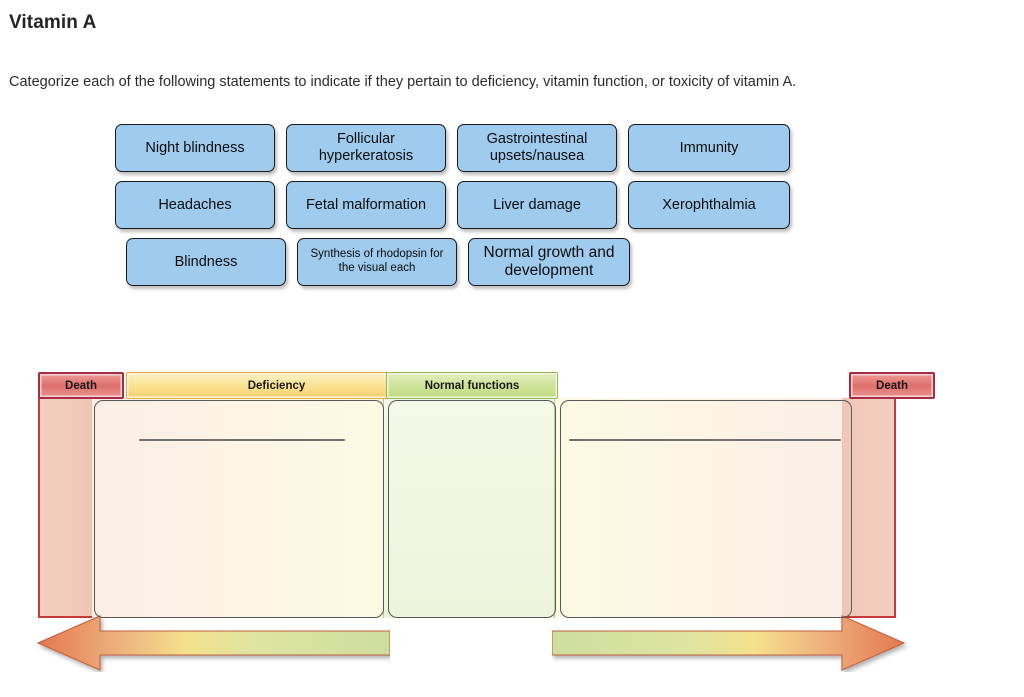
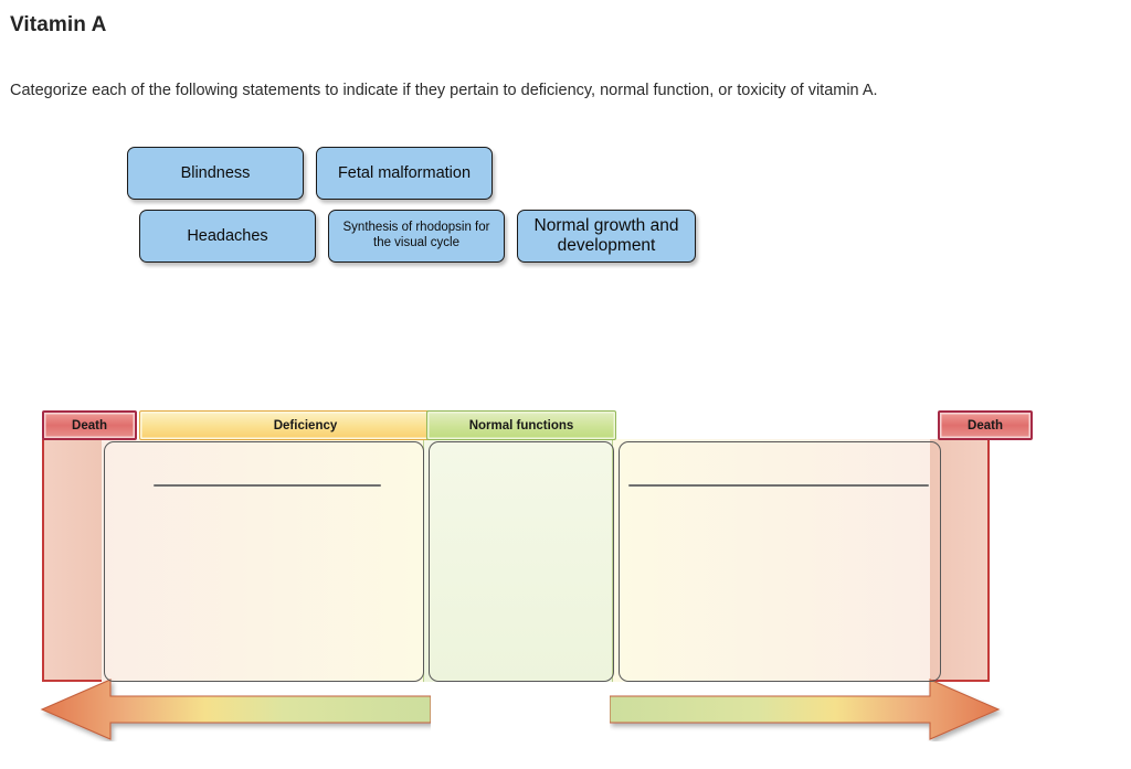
  Vitamin A
- Categorize each of the following statements to indicate if they pertain to deficiency, vitamin function, or toxicity of vitamin A.
+ Categorize each of the following statements to indicate if they pertain to deficiency, normal function, or toxicity of vitamin A.
- Night blindness
- Follicular hyperkeratosis
- Gastrointestinal upsets/nausea
- Immunity
- Headaches
+ Blindness
  Fetal malformation
- Liver damage
- Xerophthalmia
- Blindness
+ Headaches
- Synthesis of rhodopsin for the visual each
+ Synthesis of rhodopsin for the visual cycle
  Normal growth and development
  Death
  Deficiency
  Normal functions
  Death
